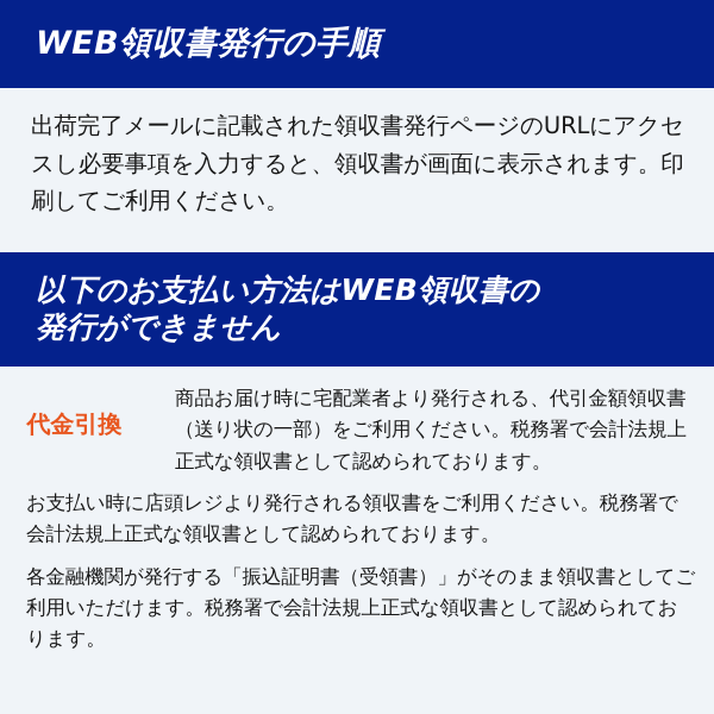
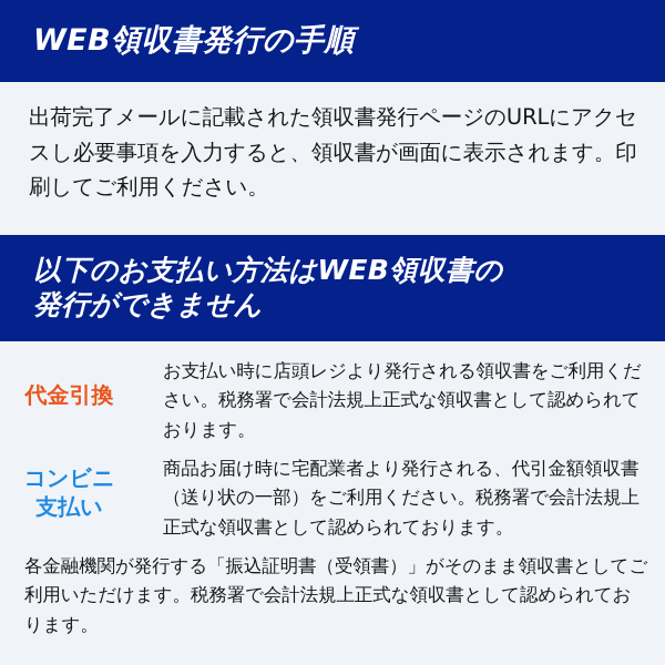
  WEB領収書発行の手順
  出荷完了メールに記載された領収書発行ページのURLにアクセスし必要事項を入力すると、領収書が画面に表示されます。印刷してご利用ください。
  以下のお支払い方法はWEB領収書の
  発行ができません
  代金引換
- 商品お届け時に宅配業者より発行される、代引金額領収書（送り状の一部）をご利用ください。税務署で会計法規上正式な領収書として認められております。
+ お支払い時に店頭レジより発行される領収書をご利用ください。税務署で会計法規上正式な領収書として認められております。
+ コンビニ
+ 支払い
- お支払い時に店頭レジより発行される領収書をご利用ください。税務署で会計法規上正式な領収書として認められております。
+ 商品お届け時に宅配業者より発行される、代引金額領収書（送り状の一部）をご利用ください。税務署で会計法規上正式な領収書として認められております。
  各金融機関が発行する「振込証明書（受領書）」がそのまま領収書としてご利用いただけます。税務署で会計法規上正式な領収書として認められております。
